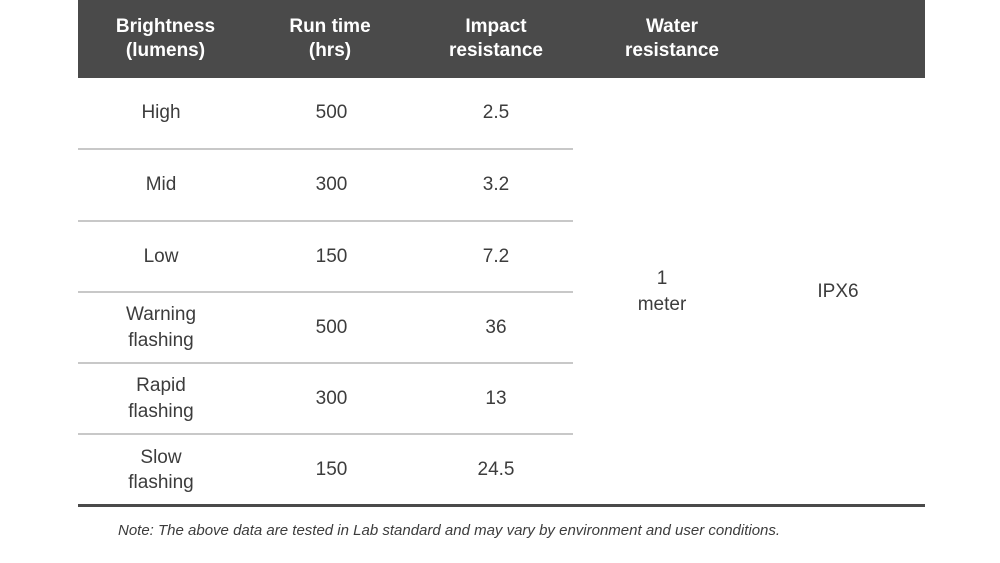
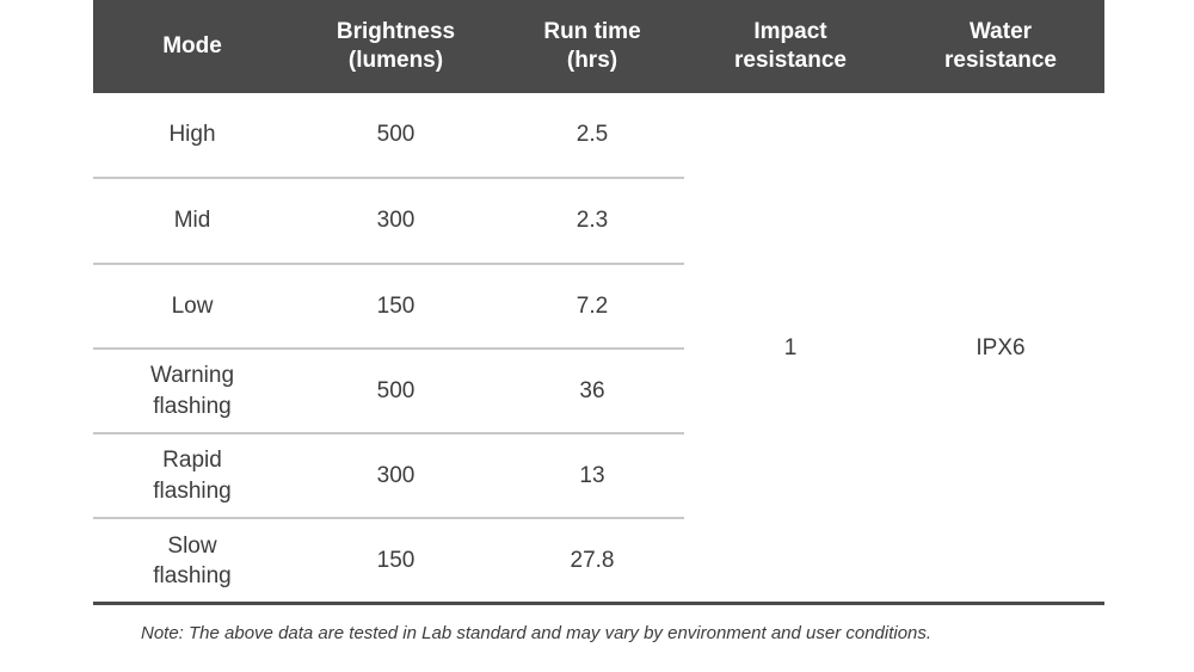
+ Mode
  Brightness
  (lumens)
  Run time
  (hrs)
  Impact
  resistance
  Water
  resistance
  High
  500
  2.5
  Mid
  300
- 3.2
+ 2.3
  Low
  150
  7.2
  Warning
  flashing
  500
  36
  Rapid
  flashing
  300
  13
  Slow
  flashing
  150
- 24.5
+ 27.8
  1
- meter
  IPX6
  Note: The above data are tested in Lab standard and may vary by environment and user conditions.
